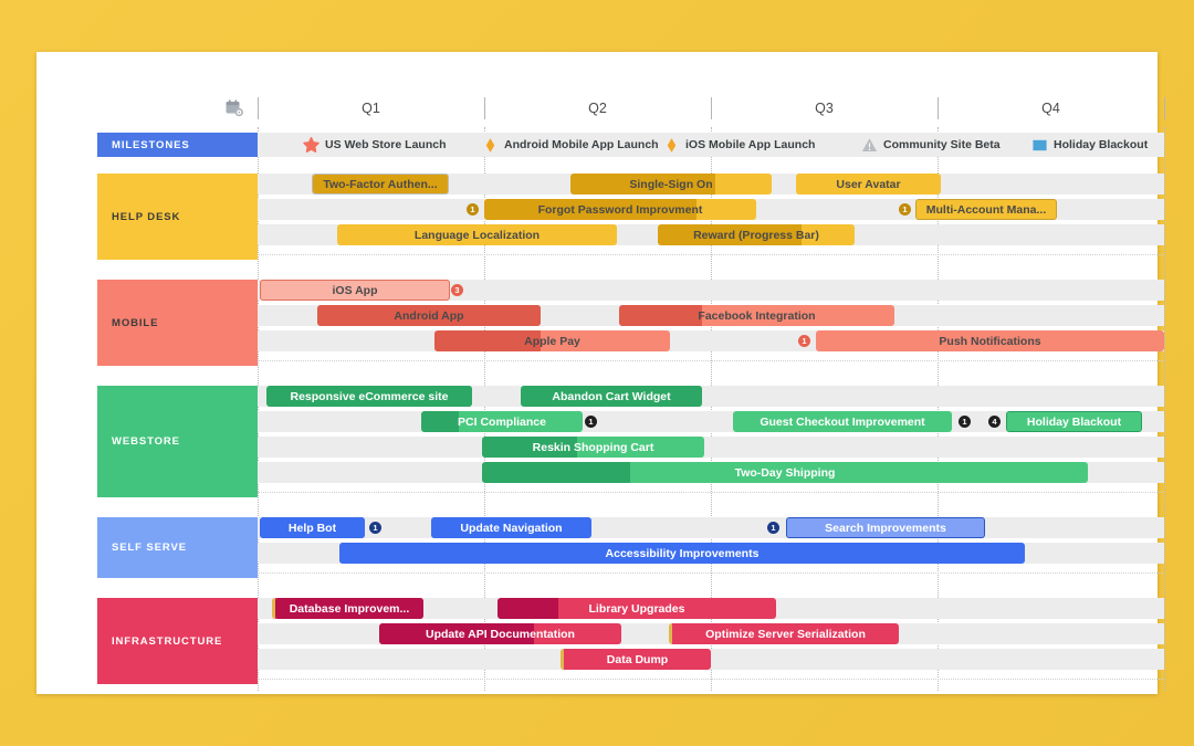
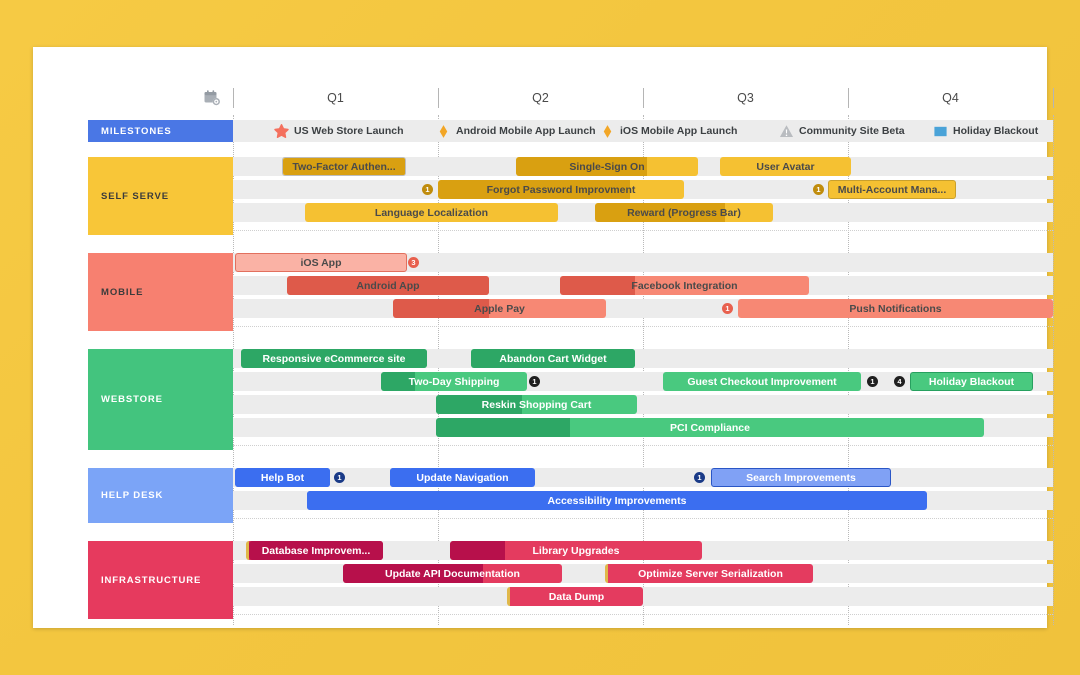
  Q1
  Q2
  Q3
  Q4
  MILESTONES
  US Web Store Launch
  Android Mobile App Launch
  iOS Mobile App Launch
  Community Site Beta
  Holiday Blackout
- HELP DESK
+ SELF SERVE
  Two-Factor Authen...
  Single-Sign On
  User Avatar
  Forgot Password Improvment
  Multi-Account Mana...
  1
  1
  Language Localization
  Reward (Progress Bar)
  MOBILE
  iOS App
  3
  Android App
  Facebook Integration
  Apple Pay
  Push Notifications
  1
  WEBSTORE
  Responsive eCommerce site
  Abandon Cart Widget
- PCI Compliance
+ Two-Day Shipping
  Guest Checkout Improvement
  Holiday Blackout
  1
  1
  4
  Reskin Shopping Cart
- Two-Day Shipping
+ PCI Compliance
- SELF SERVE
+ HELP DESK
  Help Bot
  Update Navigation
  Search Improvements
  1
  1
  Accessibility Improvements
  INFRASTRUCTURE
  Database Improvem...
  Library Upgrades
  Update API Documentation
  Optimize Server Serialization
  Data Dump
